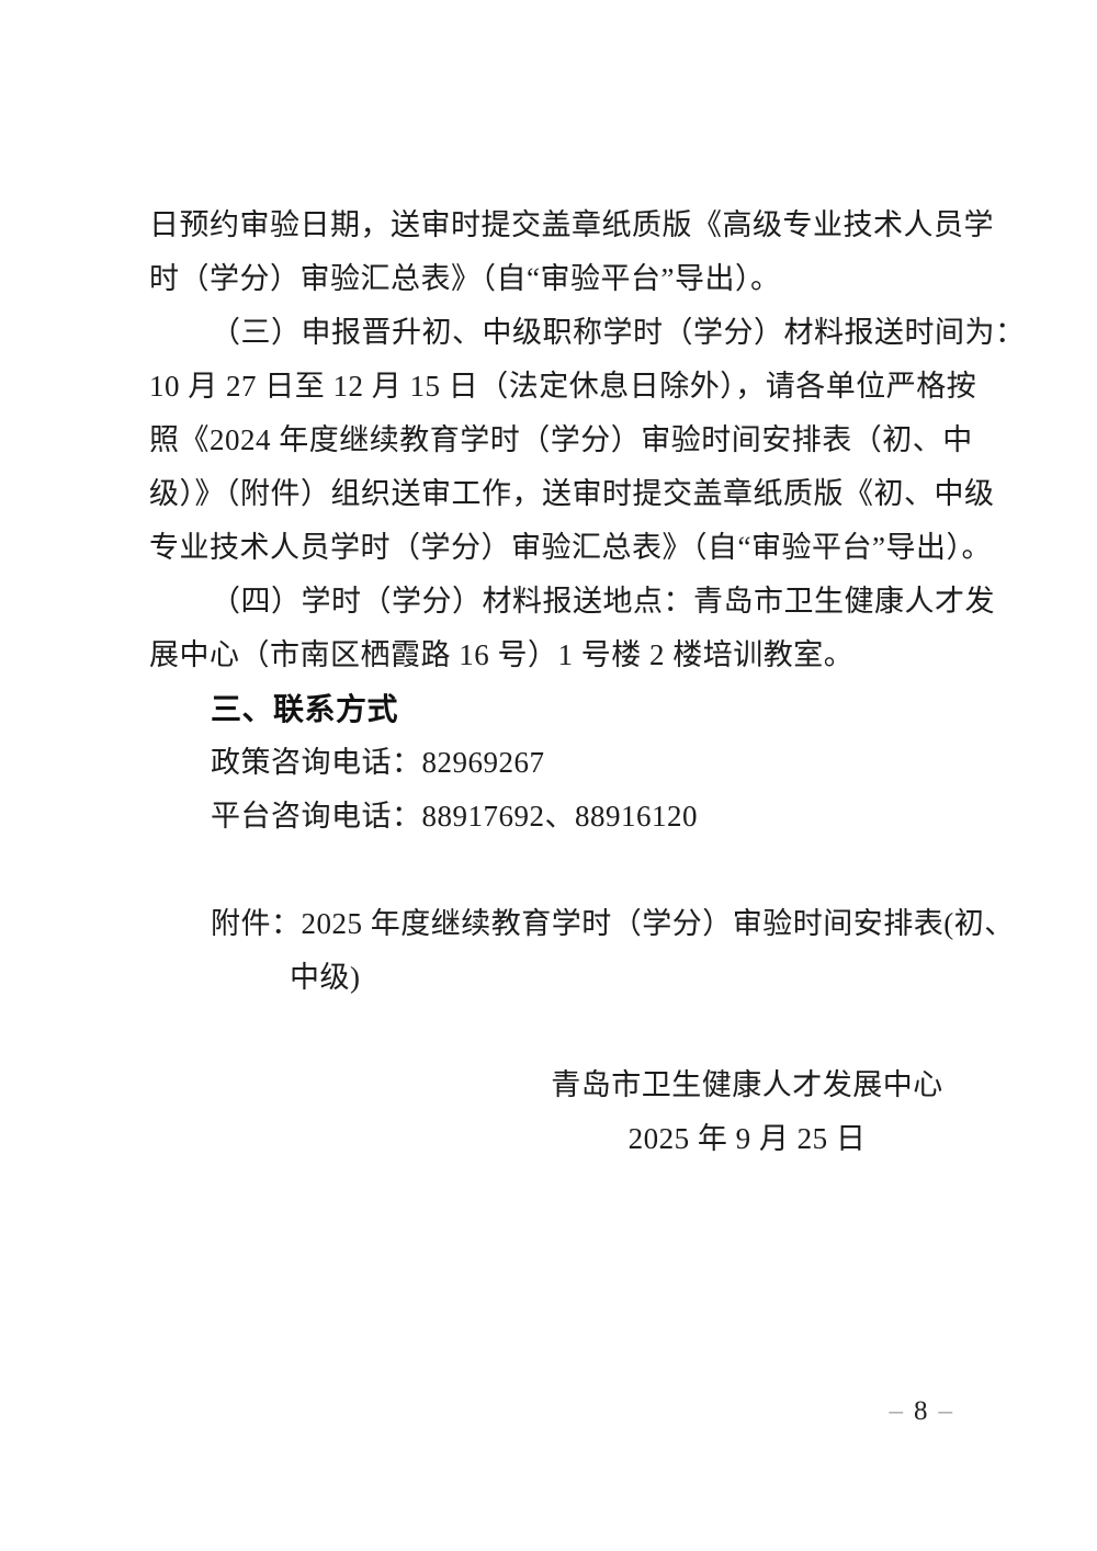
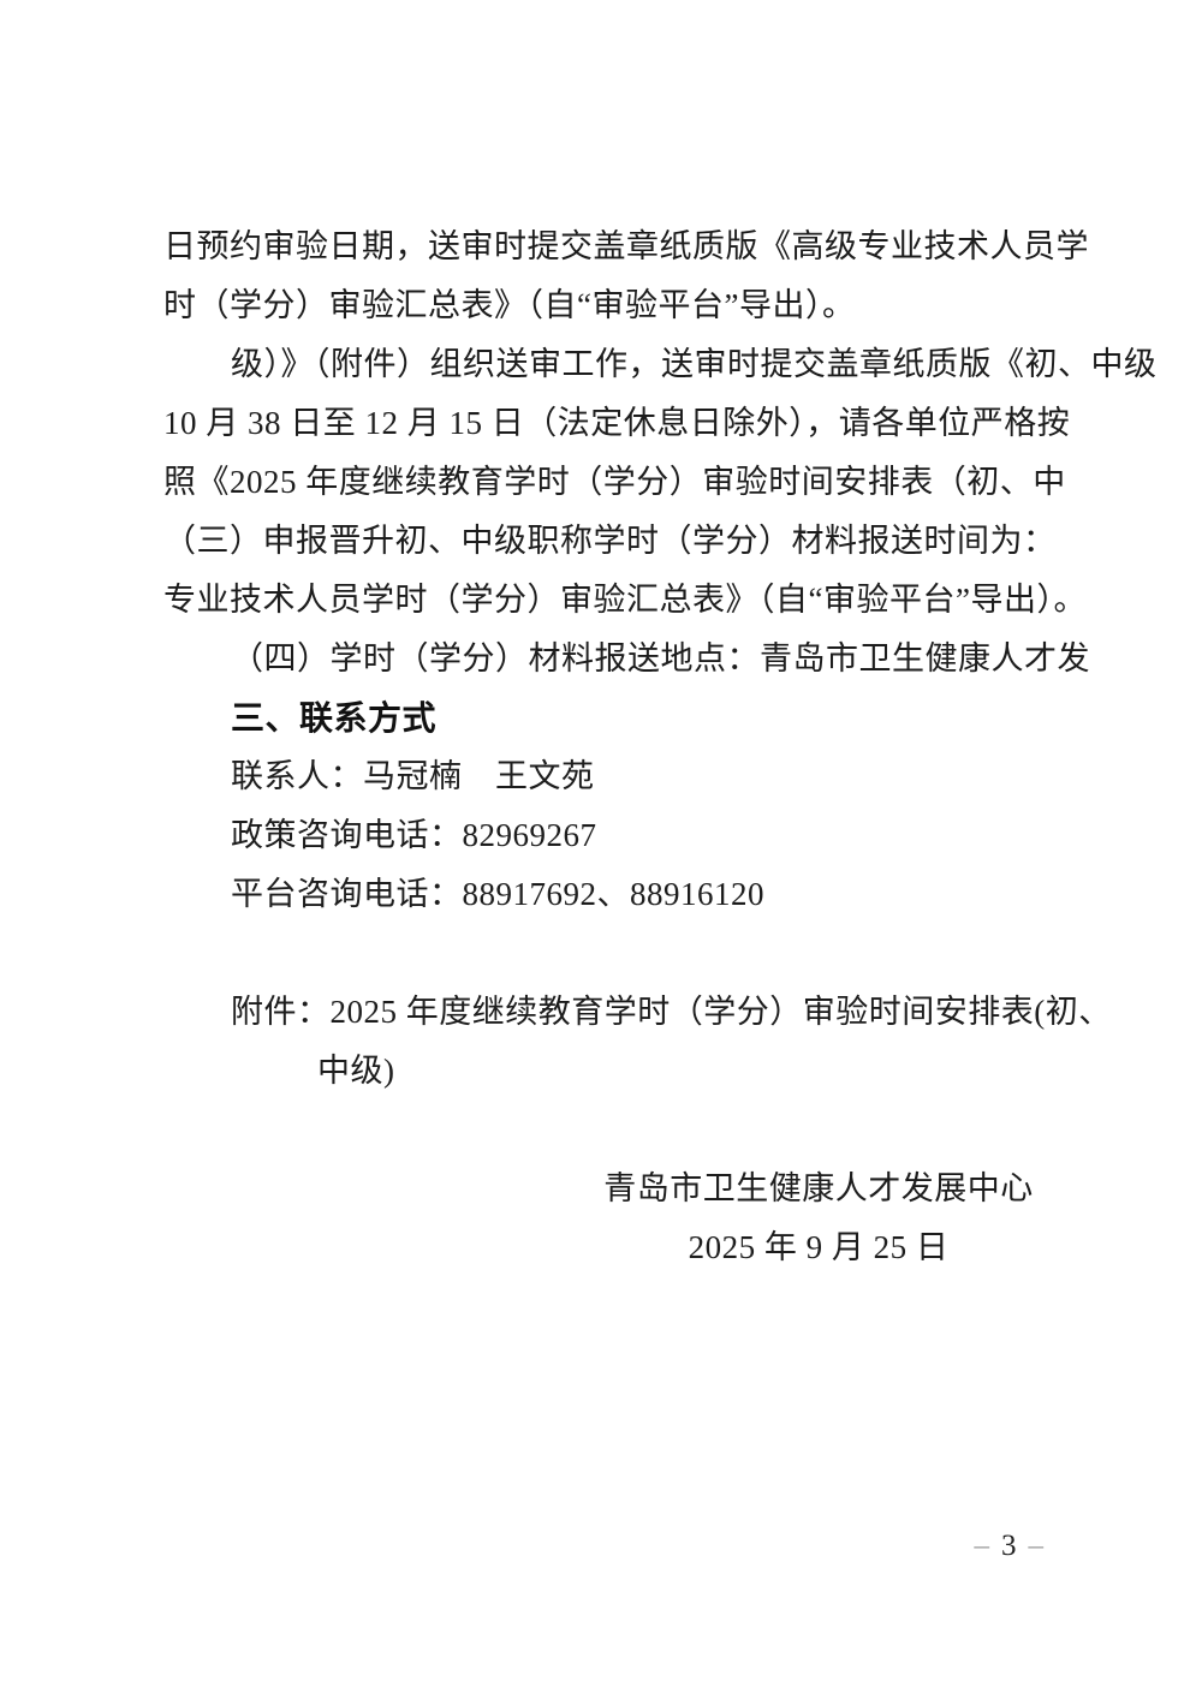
  日预约审验日期，送审时提交盖章纸质版《高级专业技术人员学
  时（学分）审验汇总表》（自“审验平台”导出）。
- （三）申报晋升初、中级职称学时（学分）材料报送时间为：
+ 级）》（附件）组织送审工作，送审时提交盖章纸质版《初、中级
- 10 月 27 日至 12 月 15 日（法定休息日除外），请各单位严格按
+ 10 月 38 日至 12 月 15 日（法定休息日除外），请各单位严格按
- 照《2024 年度继续教育学时（学分）审验时间安排表（初、中
+ 照《2025 年度继续教育学时（学分）审验时间安排表（初、中
- 级）》（附件）组织送审工作，送审时提交盖章纸质版《初、中级
+ （三）申报晋升初、中级职称学时（学分）材料报送时间为：
  专业技术人员学时（学分）审验汇总表》（自“审验平台”导出）。
  （四）学时（学分）材料报送地点：青岛市卫生健康人才发
- 展中心（市南区栖霞路 16 号）1 号楼 2 楼培训教室。
  三、联系方式
+ 联系人：马冠楠 王文苑
  政策咨询电话：82969267
  平台咨询电话：88917692、88916120
  附件：2025 年度继续教育学时（学分）审验时间安排表(初、
  中级)
  青岛市卫生健康人才发展中心
  2025 年 9 月 25 日
- – 8 –
+ – 3 –
